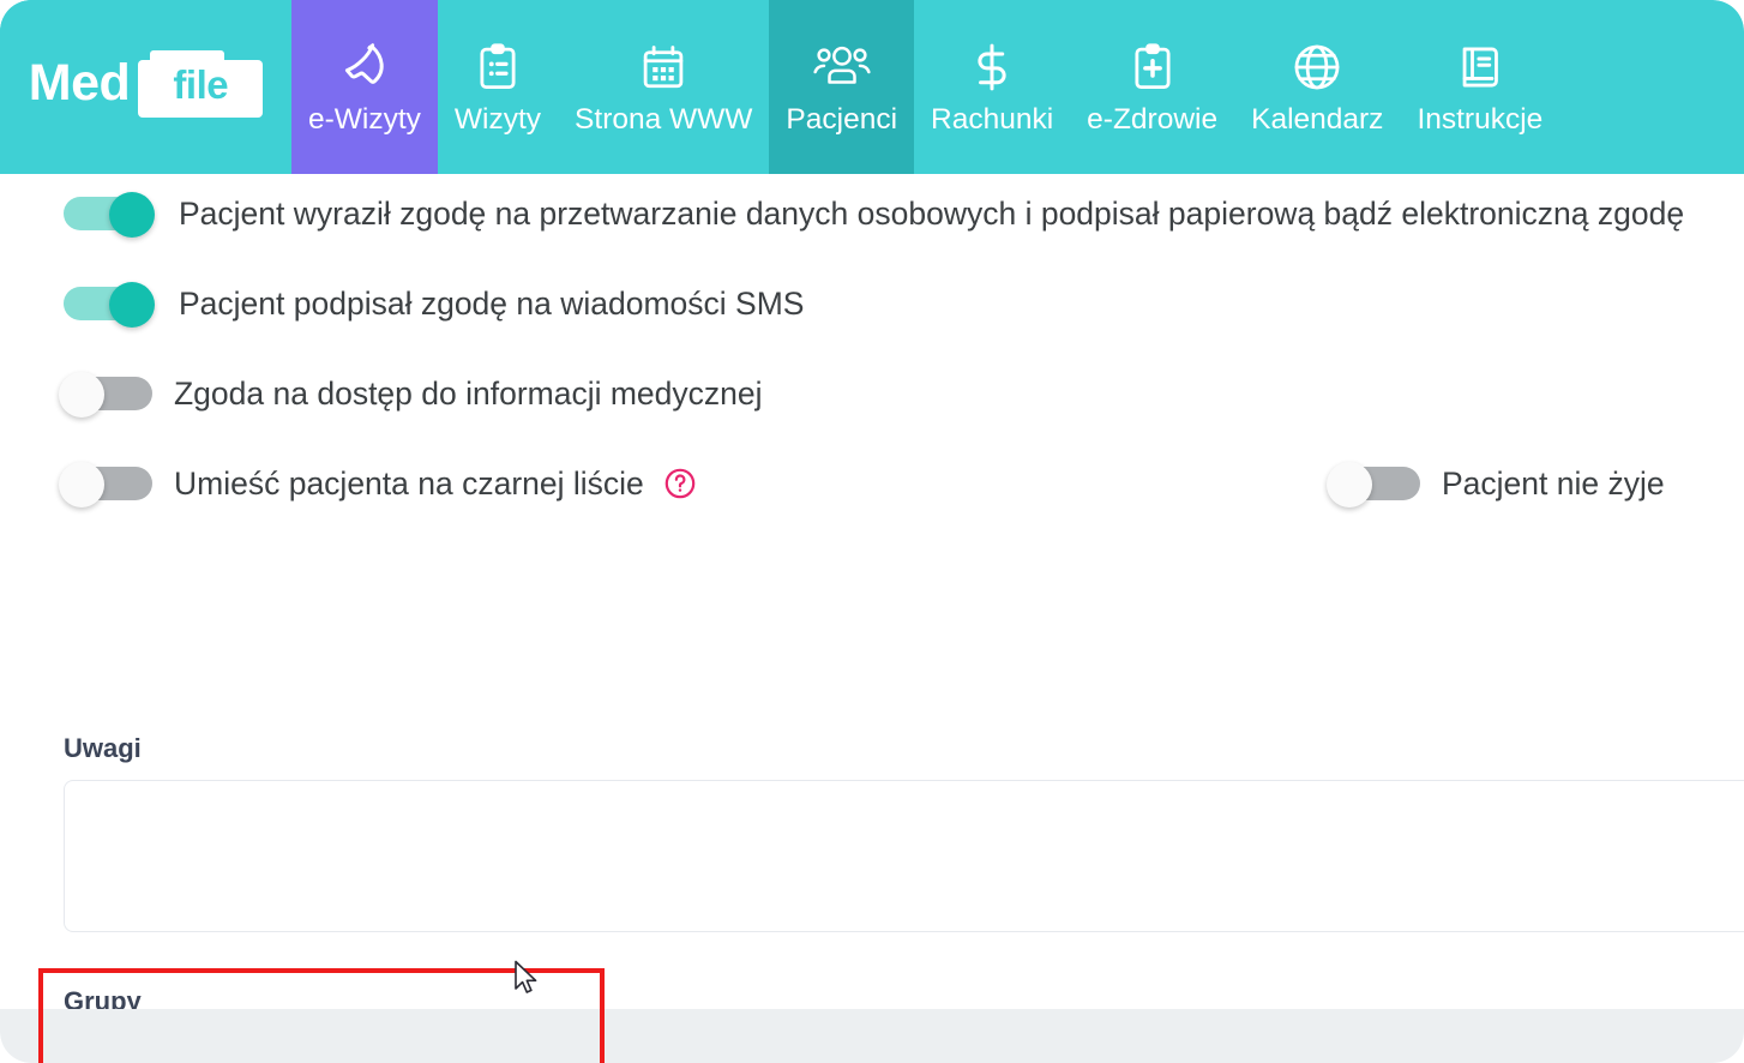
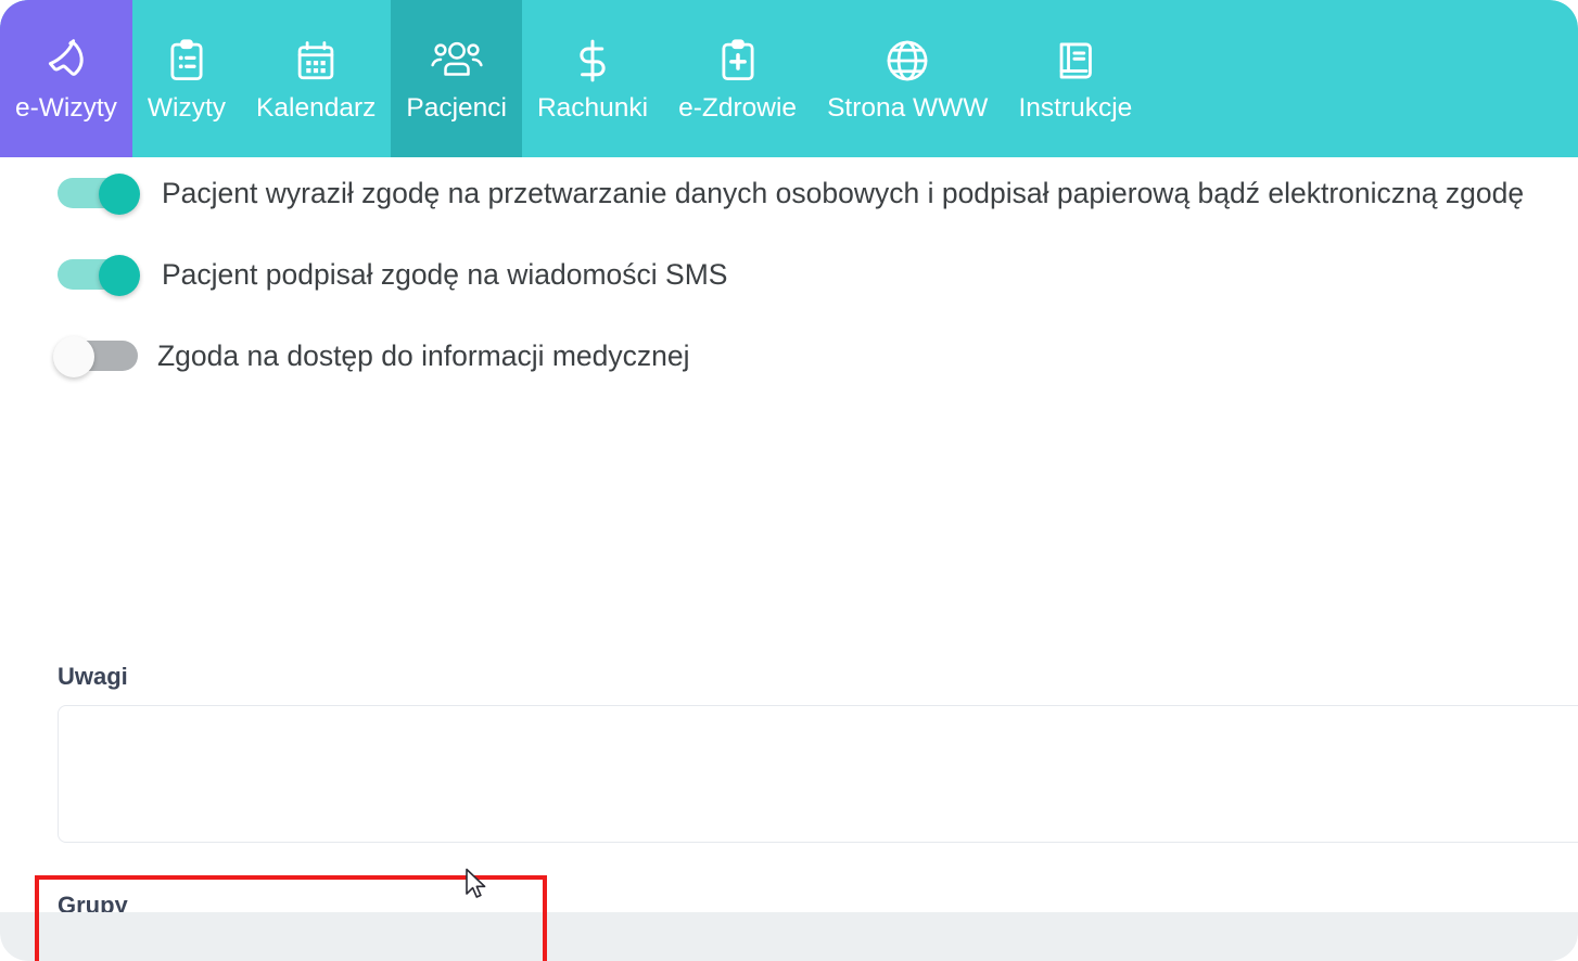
- Med
- file
  e-Wizyty
  Wizyty
- Strona WWW
+ Kalendarz
  Pacjenci
  Rachunki
  e-Zdrowie
- Kalendarz
+ Strona WWW
  Instrukcje
  Pacjent wyraził zgodę na przetwarzanie danych osobowych i podpisał papierową bądź elektroniczną zgodę
  Pacjent podpisał zgodę na wiadomości SMS
  Zgoda na dostęp do informacji medycznej
- Umieść pacjenta na czarnej liście
- Pacjent nie żyje
  Uwagi
  Grupy
